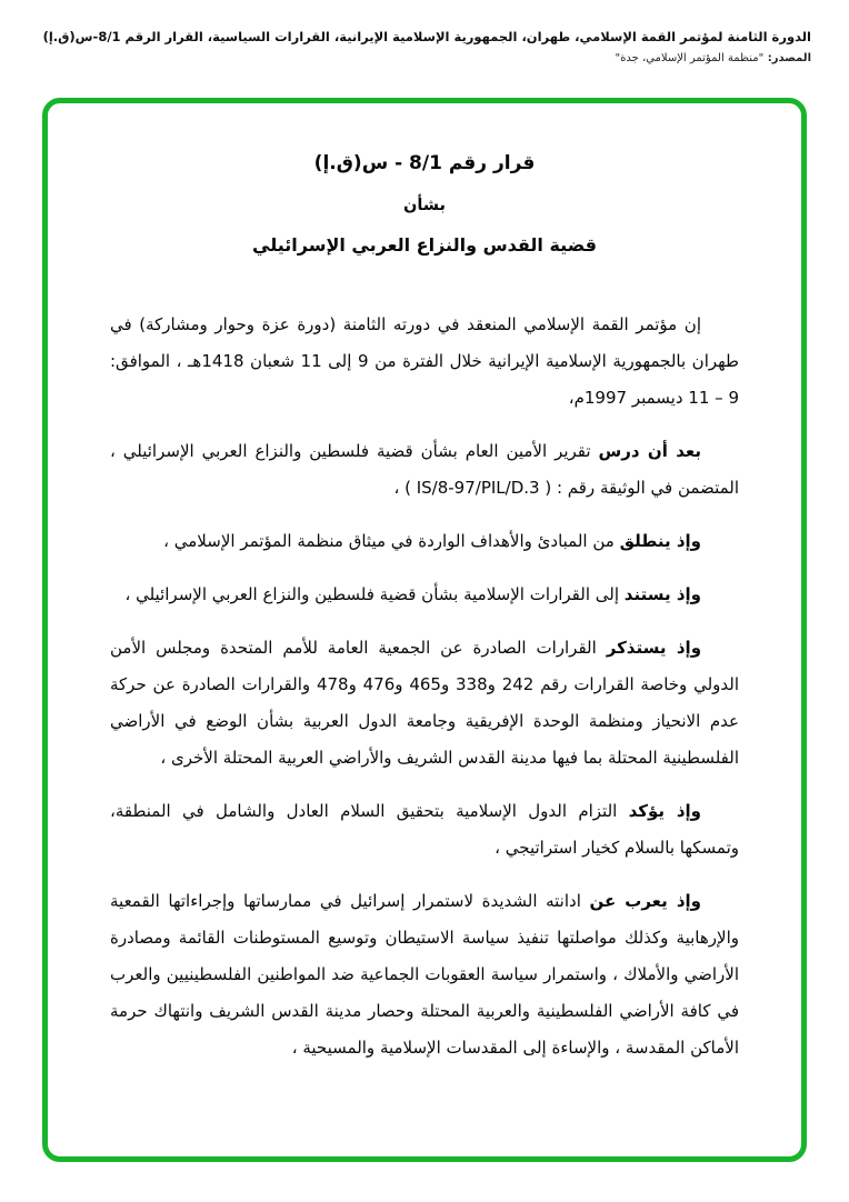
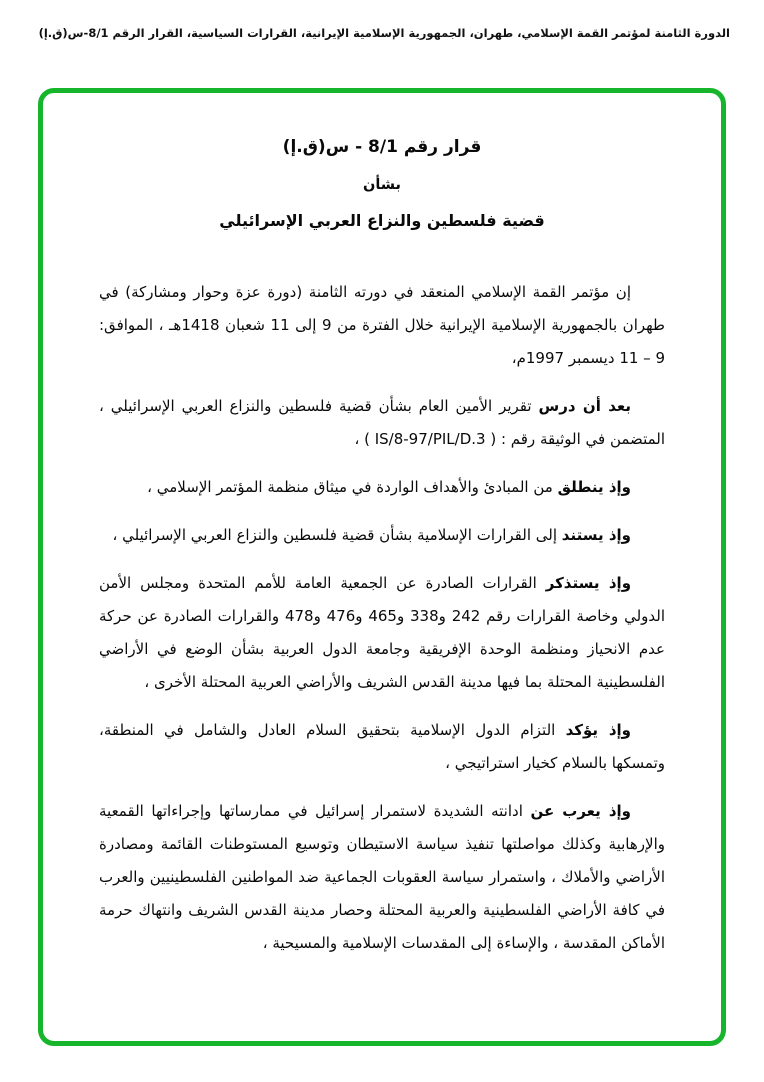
  الدورة الثامنة لمؤتمر القمة الإسلامي، طهران، الجمهورية الإسلامية الإيرانية، القرارات السياسية، القرار الرقم 8/1-س(ق.إ)
- المصدر: "منظمة المؤتمر الإسلامي، جدة"
  قرار رقم 8/1 - س(ق.إ)
  بشأن
- قضية القدس والنزاع العربي الإسرائيلي
+ قضية فلسطين والنزاع العربي الإسرائيلي
  إن مؤتمر القمة الإسلامي المنعقد في دورته الثامنة (دورة عزة وحوار ومشاركة) في طهران بالجمهورية الإسلامية الإيرانية خلال الفترة من 9 إلى 11 شعبان 1418هـ ، الموافق: 9 – 11 ديسمبر 1997م،
  بعد أن درس تقرير الأمين العام بشأن قضية فلسطين والنزاع العربي الإسرائيلي ، المتضمن في الوثيقة رقم : ( IS/8-97/PIL/D.3 ) ،
  وإذ ينطلق من المبادئ والأهداف الواردة في ميثاق منظمة المؤتمر الإسلامي ،
  وإذ يستند إلى القرارات الإسلامية بشأن قضية فلسطين والنزاع العربي الإسرائيلي ،
  وإذ يستذكر القرارات الصادرة عن الجمعية العامة للأمم المتحدة ومجلس الأمن الدولي وخاصة القرارات رقم 242 و338 و465 و476 و478 والقرارات الصادرة عن حركة عدم الانحياز ومنظمة الوحدة الإفريقية وجامعة الدول العربية بشأن الوضع في الأراضي الفلسطينية المحتلة بما فيها مدينة القدس الشريف والأراضي العربية المحتلة الأخرى ،
  وإذ يؤكد التزام الدول الإسلامية بتحقيق السلام العادل والشامل في المنطقة، وتمسكها بالسلام كخيار استراتيجي ،
  وإذ يعرب عن ادانته الشديدة لاستمرار إسرائيل في ممارساتها وإجراءاتها القمعية والإرهابية وكذلك مواصلتها تنفيذ سياسة الاستيطان وتوسيع المستوطنات القائمة ومصادرة الأراضي والأملاك ، واستمرار سياسة العقوبات الجماعية ضد المواطنين الفلسطينيين والعرب في كافة الأراضي الفلسطينية والعربية المحتلة وحصار مدينة القدس الشريف وانتهاك حرمة الأماكن المقدسة ، والإساءة إلى المقدسات الإسلامية والمسيحية ،
